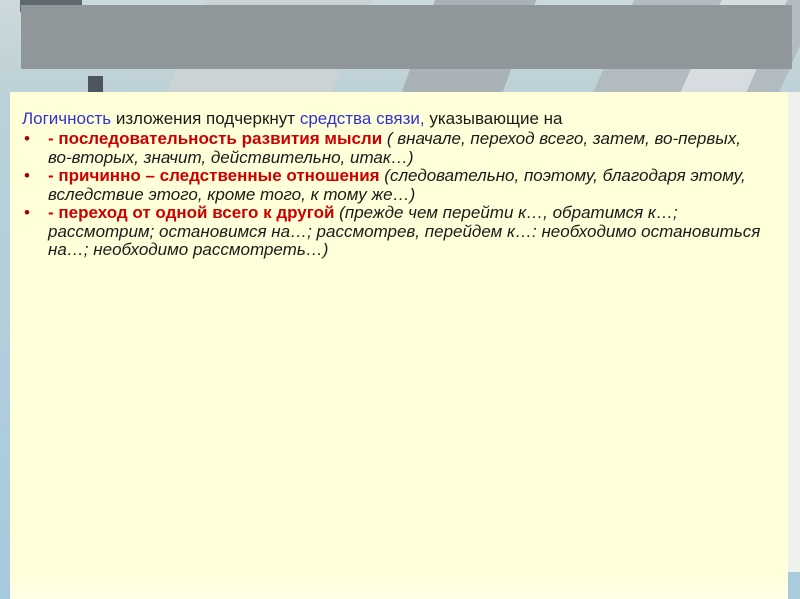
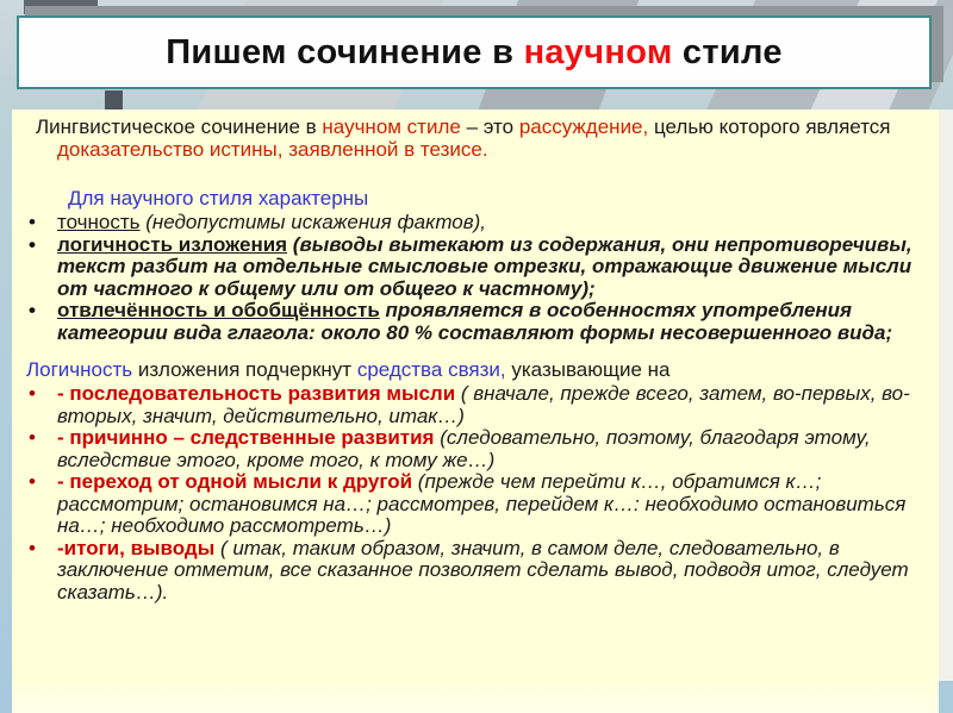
+ Пишем сочинение в научном стиле
+ Лингвистическое сочинение в научном стиле – это рассуждение, целью которого является доказательство истины, заявленной в тезисе.
+ Для научного стиля характерны
+ точность (недопустимы искажения фактов),
+ логичность изложения (выводы вытекают из содержания, они непротиворечивы, текст разбит на отдельные смысловые отрезки, отражающие движение мысли от частного к общему или от общего к частному);
+ отвлечённость и обобщённость проявляется в особенностях употребления категории вида глагола: около 80 % составляют формы несовершенного вида;
  Логичность изложения подчеркнут средства связи, указывающие на
- - последовательность развития мысли ( вначале, переход всего, затем, во-первых, во-вторых, значит, действительно, итак…)
+ - последовательность развития мысли ( вначале, прежде всего, затем, во-первых, во-вторых, значит, действительно, итак…)
- - причинно – следственные отношения (следовательно, поэтому, благодаря этому, вследствие этого, кроме того, к тому же…)
+ - причинно – следственные развития (следовательно, поэтому, благодаря этому, вследствие этого, кроме того, к тому же…)
- - переход от одной всего к другой (прежде чем перейти к…, обратимся к…; рассмотрим; остановимся на…; рассмотрев, перейдем к…: необходимо остановиться на…; необходимо рассмотреть…)
+ - переход от одной мысли к другой (прежде чем перейти к…, обратимся к…; рассмотрим; остановимся на…; рассмотрев, перейдем к…: необходимо остановиться на…; необходимо рассмотреть…)
+ -итоги, выводы ( итак, таким образом, значит, в самом деле, следовательно, в заключение отметим, все сказанное позволяет сделать вывод, подводя итог, следует сказать…).
